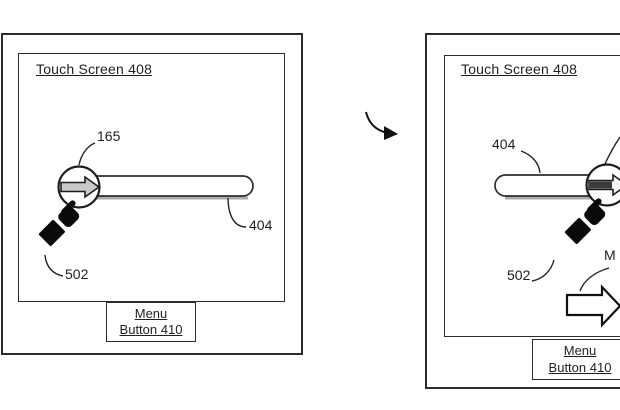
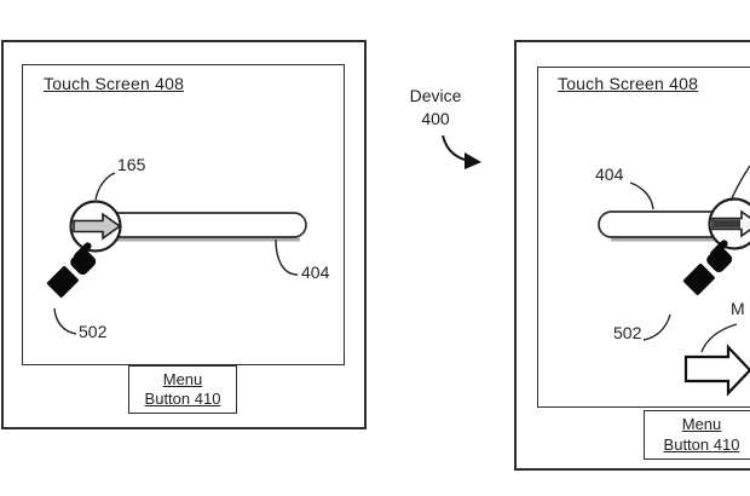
  Touch Screen 408
  Menu
  Button 410
  165
  404
  502
+ Device
+ 400
  Touch Screen 408
  Menu
  Button 410
  404
  502
  M
